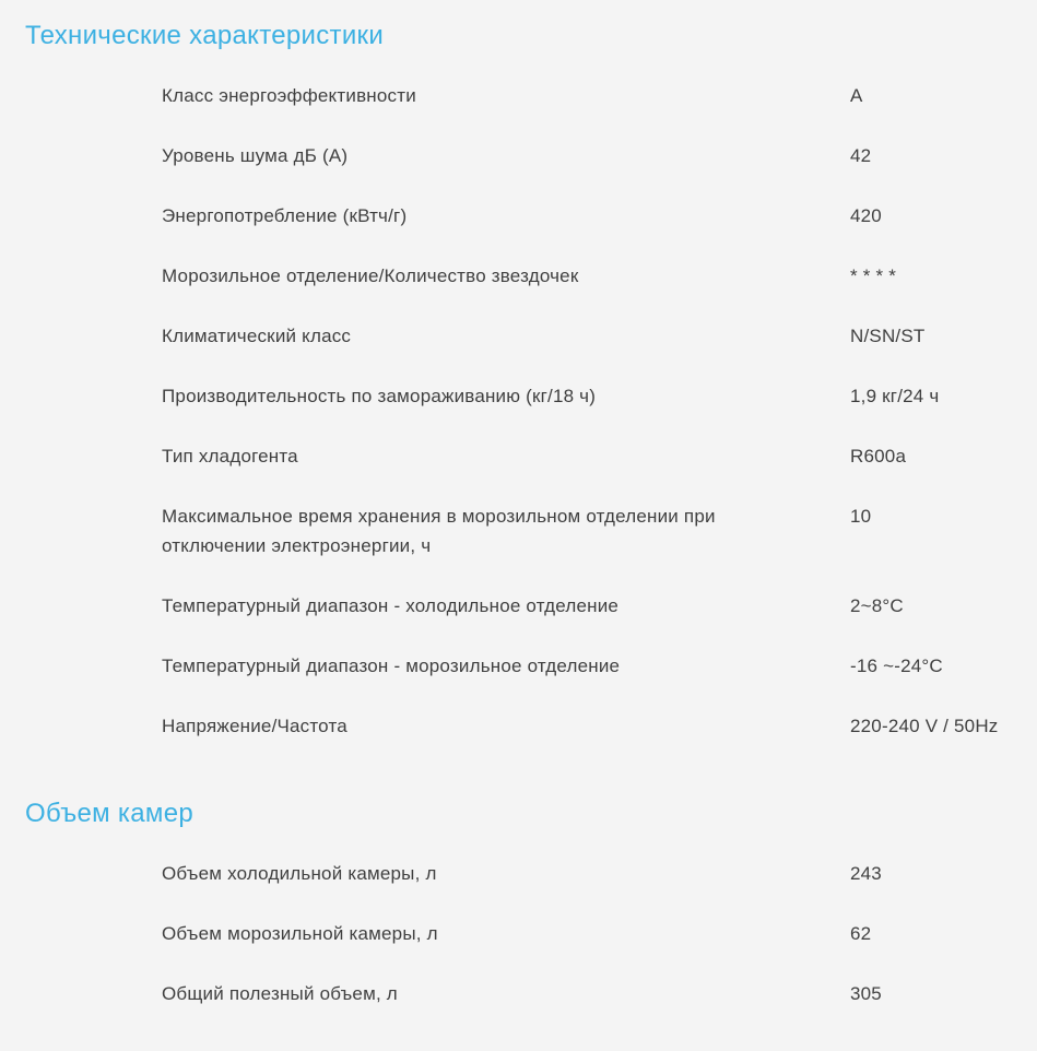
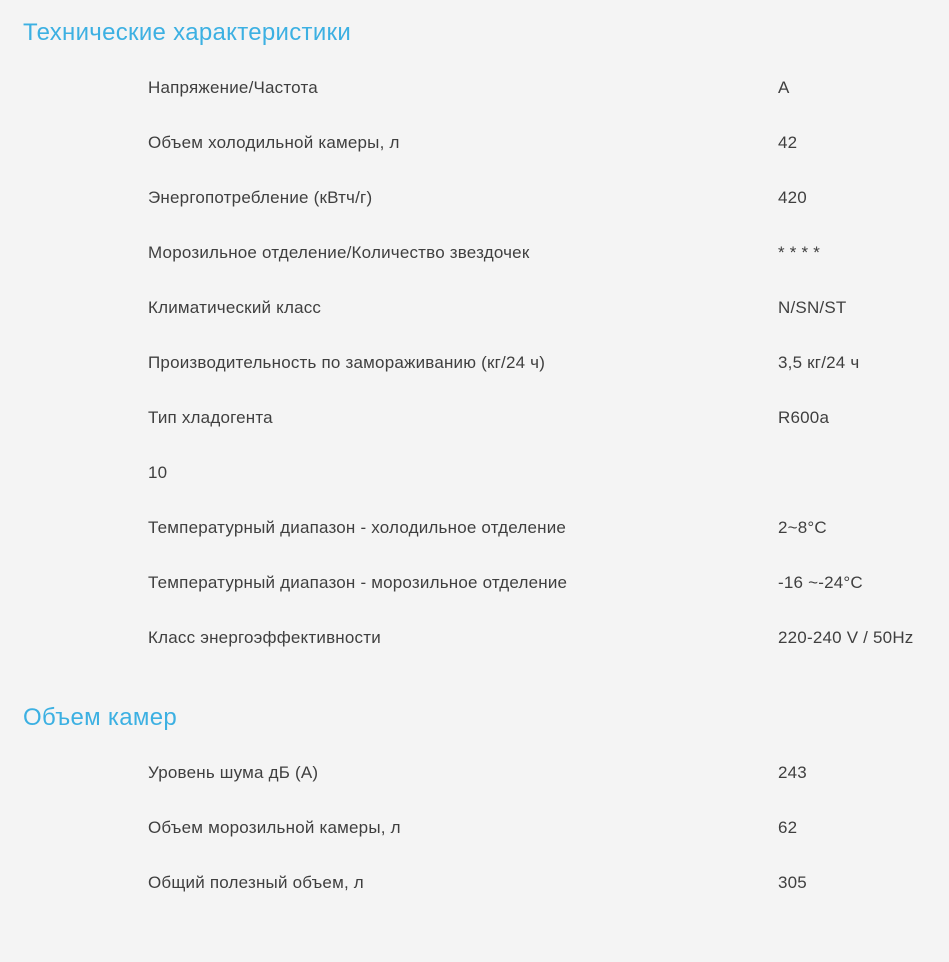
  Технические характеристики
- Класс энергоэффективности
+ Напряжение/Частота
  A
- Уровень шума дБ (А)
+ Объем холодильной камеры, л
  42
  Энергопотребление (кВтч/г)
  420
  Морозильное отделение/Количество звездочек
  * * * *
  Климатический класс
  N/SN/ST
- Производительность по замораживанию (кг/18 ч)
+ Производительность по замораживанию (кг/24 ч)
- 1,9 кг/24 ч
+ 3,5 кг/24 ч
  Тип хладогента
  R600a
- Максимальное время хранения в морозильном отделении при отключении электроэнергии, ч
  10
  Температурный диапазон - холодильное отделение
  2~8°C
  Температурный диапазон - морозильное отделение
  -16 ~-24°C
- Напряжение/Частота
+ Класс энергоэффективности
  220-240 V / 50Hz
  Объем камер
- Объем холодильной камеры, л
+ Уровень шума дБ (А)
  243
  Объем морозильной камеры, л
  62
  Общий полезный объем, л
  305
